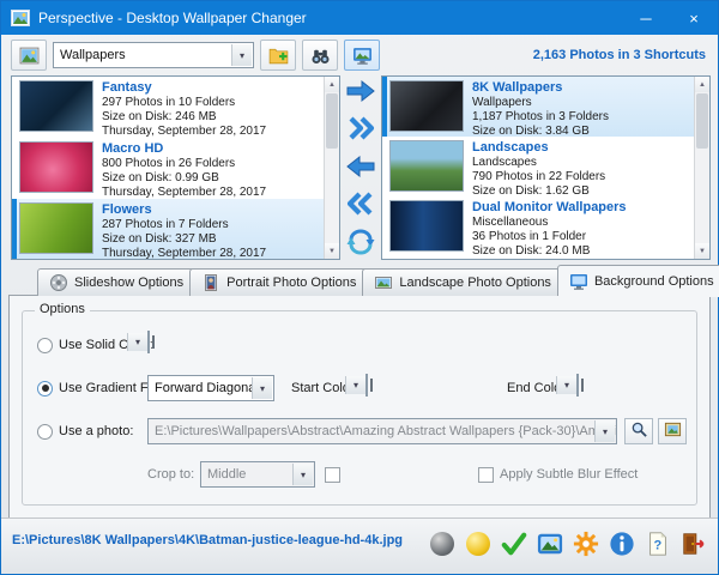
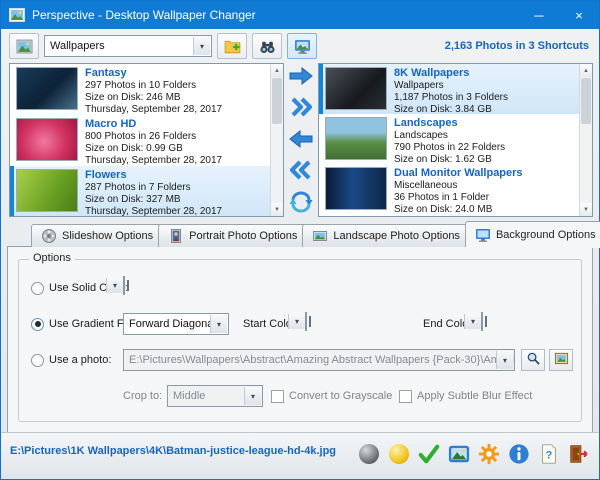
  Perspective - Desktop Wallpaper Changer
  ─
  ×
  Wallpapers
  ▾
  2,163 Photos in 3 Shortcuts
  Fantasy
  297 Photos in 10 Folders
  Size on Disk: 246 MB
  Thursday, September 28, 2017
  Macro HD
  800 Photos in 26 Folders
  Size on Disk: 0.99 GB
  Thursday, September 28, 2017
  Flowers
  287 Photos in 7 Folders
  Size on Disk: 327 MB
  Thursday, September 28, 2017
  8K Wallpapers
  Wallpapers
  1,187 Photos in 3 Folders
  Size on Disk: 3.84 GB
  Landscapes
  Landscapes
  790 Photos in 22 Folders
  Size on Disk: 1.62 GB
  Dual Monitor Wallpapers
  Miscellaneous
  36 Photos in 1 Folder
  Size on Disk: 24.0 MB
  Slideshow Options
  Portrait Photo Options
  Landscape Photo Options
  Background Options
  Options
  ▾
  Use Gradient F
  Forward Diagon
  ▾
  Start Col
  ▾
  ▾
  Use a photo:
  E:\Pictures\Wallpapers\Abstract\Amazing Abstract Wallpapers {Pack-30}\A
  ▾
  Crop to:
  Middle
  ▾
+ Convert to Grayscale
  Apply Subtle Blur Effect
- E:\Pictures\8K Wallpapers\4K\Batman-justice-league-hd-4k.jpg
+ E:\Pictures\1K Wallpapers\4K\Batman-justice-league-hd-4k.jpg
  ?
